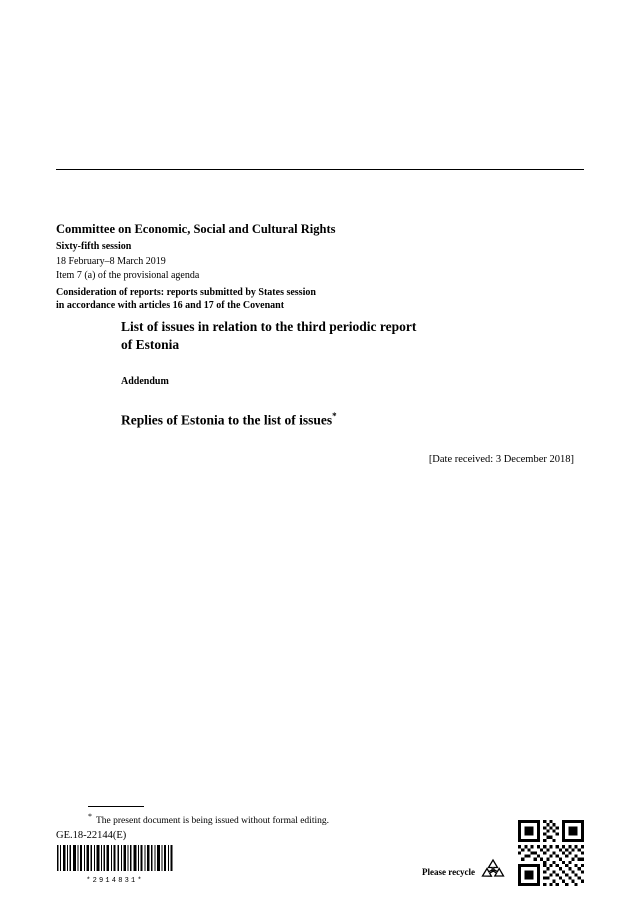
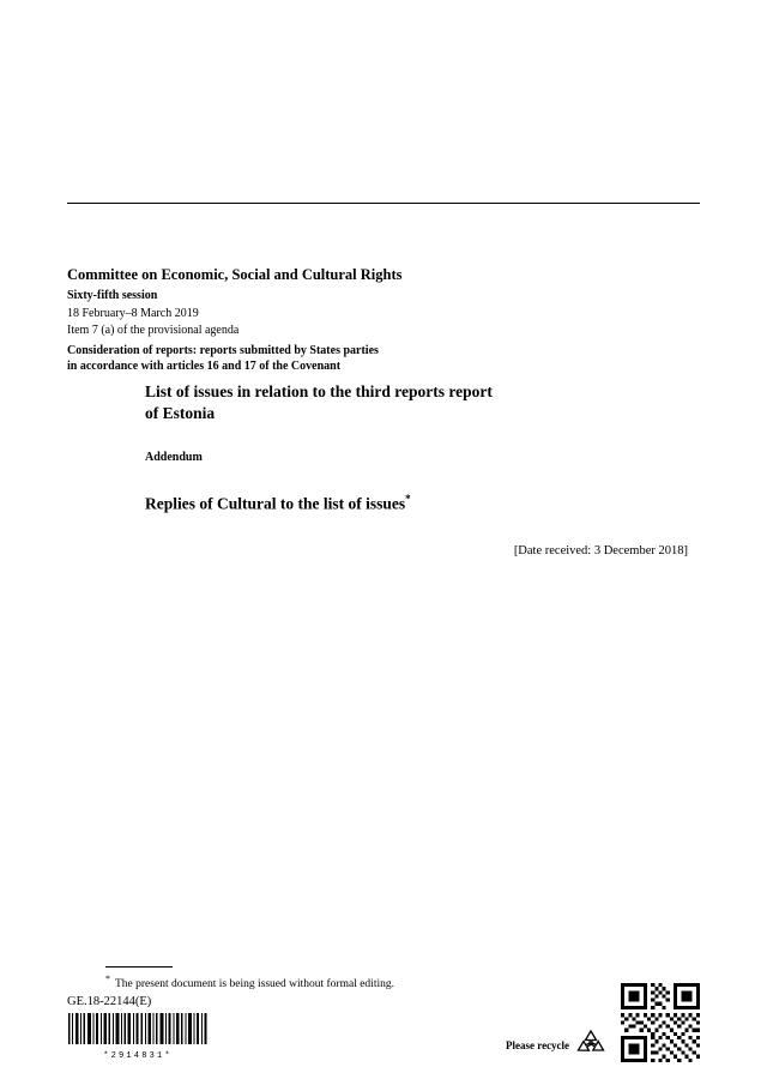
  Committee on Economic, Social and Cultural Rights
  Sixty-fifth session
  18 February–8 March 2019
  Item 7 (a) of the provisional agenda
- Consideration of reports: reports submitted by States session
+ Consideration of reports: reports submitted by States parties
  in accordance with articles 16 and 17 of the Covenant
- List of issues in relation to the third periodic report
+ List of issues in relation to the third reports report
  of Estonia
  Addendum
- Replies of Estonia to the list of issues*
+ Replies of Cultural to the list of issues*
  [Date received: 3 December 2018]
  *The present document is being issued without formal editing.
  GE.18-22144(E)
  *2914831*
  Please recycle
